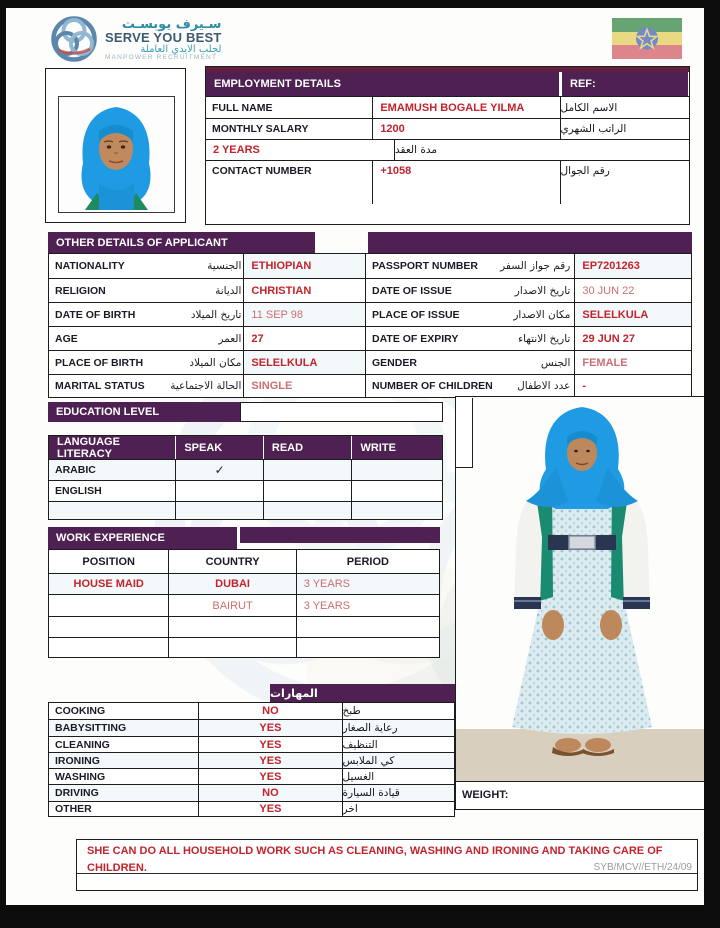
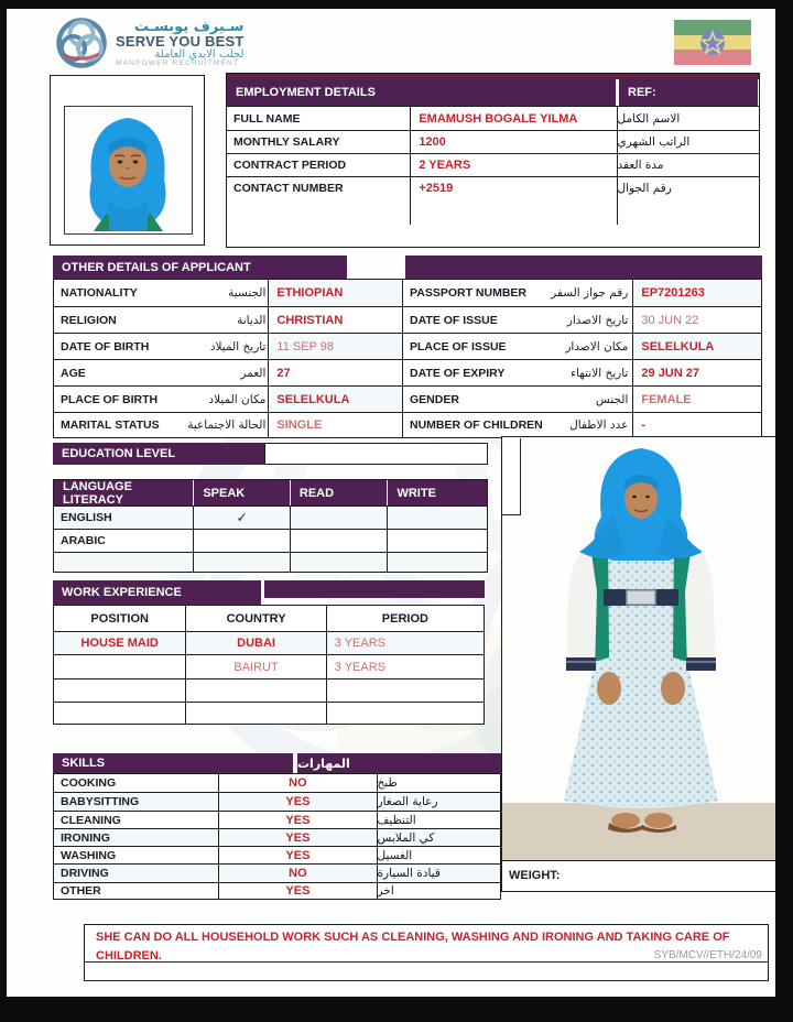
  سـيرف يوبسـت
  SERVE YOU BEST
  لجلب الايدي العاملة
  EMPLOYMENT DETAILS
  REF:
  FULL NAME
  EMAMUSH BOGALE YILMA
  الاسم الكامل
  MONTHLY SALARY
  1200
  الراتب الشهري
+ CONTRACT PERIOD
  2 YEARS
  مدة العقد
  CONTACT NUMBER
- +1058
+ +2519
  رقم الجوال
  OTHER DETAILS OF APPLICANT
  NATIONALITY
  الجنسية
  ETHIOPIAN
  PASSPORT NUMBER
  رقم جواز السفر
  EP7201263
  RELIGION
  الديانة
  CHRISTIAN
  DATE OF ISSUE
  تاريخ الاصدار
  30 JUN 22
  DATE OF BIRTH
  تاريخ الميلاد
  11 SEP 98
  PLACE OF ISSUE
  مكان الاصدار
  SELELKULA
  AGE
  العمر
  27
  DATE OF EXPIRY
  تاريخ الانتهاء
  29 JUN 27
  PLACE OF BIRTH
  مكان الميلاد
  SELELKULA
  GENDER
  الجنس
  FEMALE
  MARITAL STATUS
  الحالة الاجتماعية
  SINGLE
  NUMBER OF CHILDREN
  عدد الاطفال
  -
  EDUCATION LEVEL
  LANGUAGE LITERACY
  SPEAK
  READ
  WRITE
- ARABIC
+ ENGLISH
  ✓
- ENGLISH
+ ARABIC
  WORK EXPERIENCE
  POSITION
  COUNTRY
  PERIOD
  HOUSE MAID
  DUBAI
  3 YEARS
  BAIRUT
  3 YEARS
+ SKILLS
  المهارات
  COOKING
  NO
  طبخ
  BABYSITTING
  YES
  رعاية الصغار
  CLEANING
  YES
  التنظيف
  IRONING
  YES
  كي الملابس
  WASHING
  YES
  الغسيل
  DRIVING
  NO
  قيادة السيارة
  OTHER
  YES
  اخر
  WEIGHT:
  SHE CAN DO ALL HOUSEHOLD WORK SUCH AS CLEANING, WASHING AND IRONING AND TAKING CARE OF CHILDREN.
  SYB/MCV//ETH/24/09
